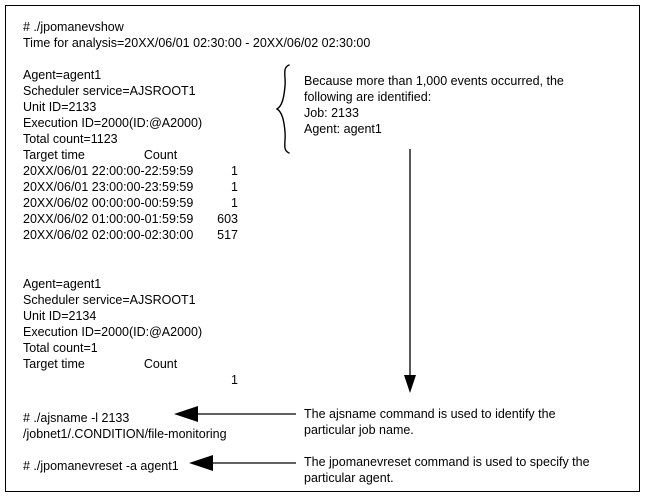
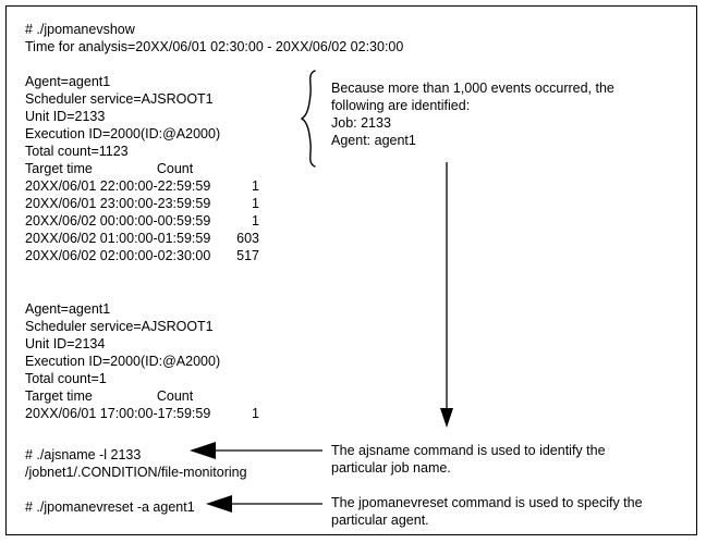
  # ./jpomanevshow
  Time for analysis=20XX/06/01 02:30:00 - 20XX/06/02 02:30:00
  Agent=agent1
  Scheduler service=AJSROOT1
  Unit ID=2133
  Execution ID=2000(ID:@A2000)
  Total count=1123
  Target time Count
  20XX/06/01 22:00:00-22:59:59
  20XX/06/01 23:00:00-23:59:59
  20XX/06/02 00:00:00-00:59:59
  20XX/06/02 01:00:00-01:59:59
  20XX/06/02 02:00:00-02:30:00
  1
  1
  1
  603
  517
  Agent=agent1
  Scheduler service=AJSROOT1
  Unit ID=2134
  Execution ID=2000(ID:@A2000)
  Total count=1
  Target time Count
+ 20XX/06/01 17:00:00-17:59:59
  1
  # ./ajsname -l 2133
  /jobnet1/.CONDITION/file-monitoring
  # ./jpomanevreset -a agent1
  Because more than 1,000 events occurred, the
  following are identified:
  Job: 2133
  Agent: agent1
  The ajsname command is used to identify the
  particular job name.
  The jpomanevreset command is used to specify the
  particular agent.
